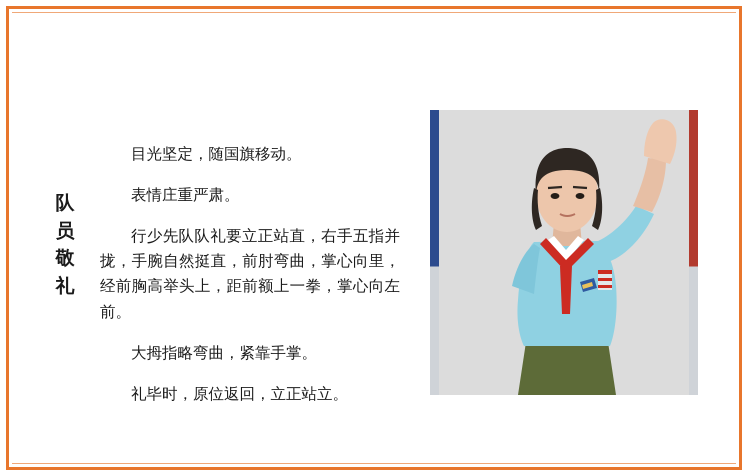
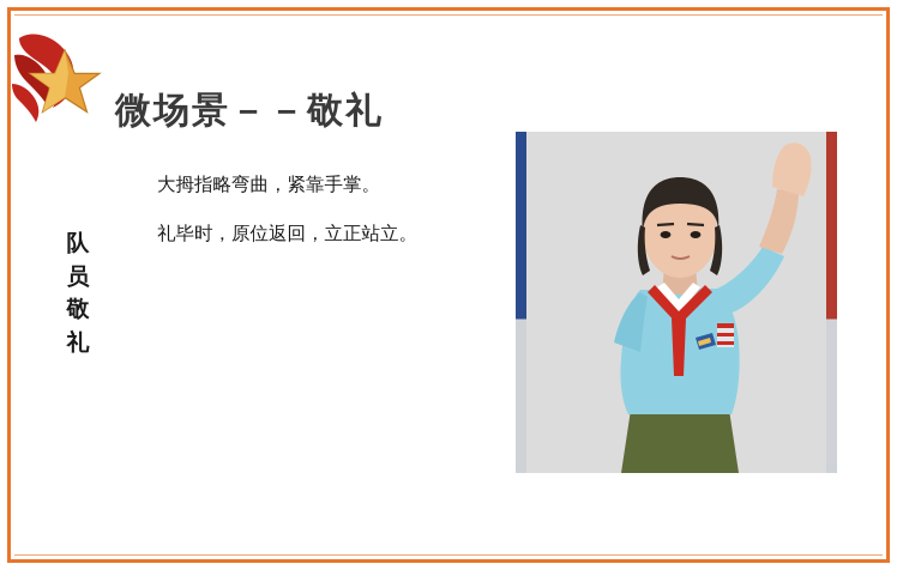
+ 微场景－－敬礼
  队
  员
  敬
  礼
- 目光坚定，随国旗移动。
- 表情庄重严肃。
- 行少先队队礼要立正站直，右手五指并拢，手腕自然挺直，前肘弯曲，掌心向里，经前胸高举头上，距前额上一拳，掌心向左前。
  大拇指略弯曲，紧靠手掌。
  礼毕时，原位返回，立正站立。
